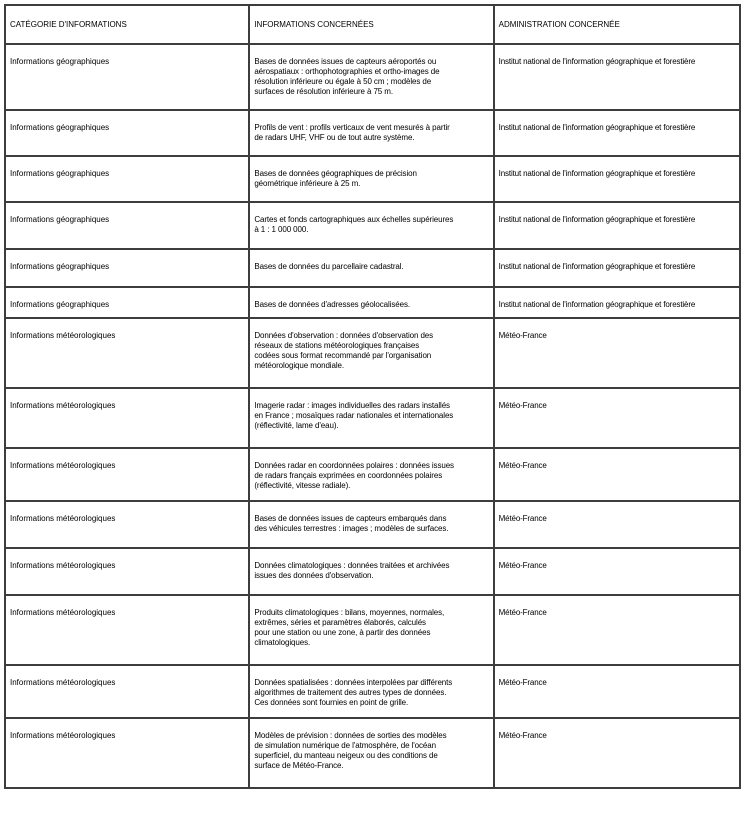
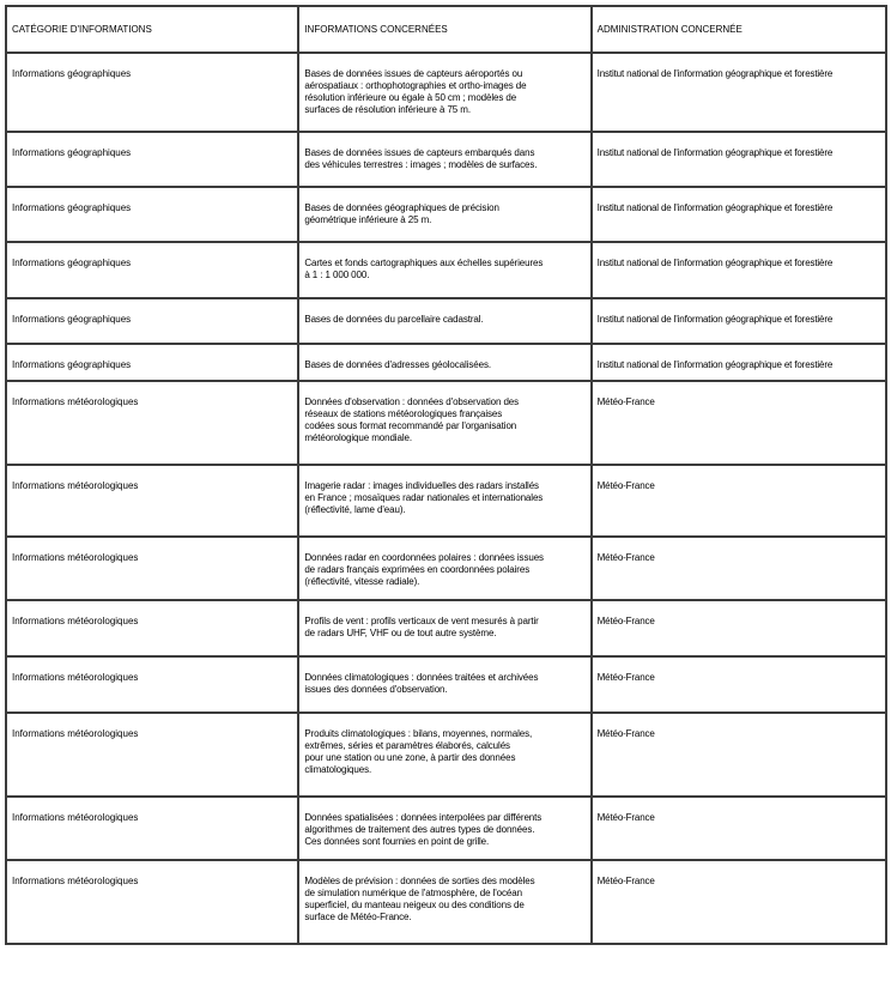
  CATÉGORIE D'INFORMATIONS	INFORMATIONS CONCERNÉES	ADMINISTRATION CONCERNÉE
  Informations géographiques	Bases de données issues de capteurs aéroportés ou aérospatiaux : orthophotographies et ortho-images de résolution inférieure ou égale à 50 cm ; modèles de surfaces de résolution inférieure à 75 m.	Institut national de l'information géographique et forestière
- Informations géographiques	Profils de vent : profils verticaux de vent mesurés à partir de radars UHF, VHF ou de tout autre système.	Institut national de l'information géographique et forestière
+ Informations géographiques	Bases de données issues de capteurs embarqués dans des véhicules terrestres : images ; modèles de surfaces.	Institut national de l'information géographique et forestière
  Informations géographiques	Bases de données géographiques de précision géométrique inférieure à 25 m.	Institut national de l'information géographique et forestière
  Informations géographiques	Cartes et fonds cartographiques aux échelles supérieures à 1 : 1 000 000.	Institut national de l'information géographique et forestière
  Informations géographiques	Bases de données du parcellaire cadastral.	Institut national de l'information géographique et forestière
  Informations géographiques	Bases de données d'adresses géolocalisées.	Institut national de l'information géographique et forestière
  Informations météorologiques	Données d'observation : données d'observation des réseaux de stations météorologiques françaises codées sous format recommandé par l'organisation météorologique mondiale.	Météo-France
  Informations météorologiques	Imagerie radar : images individuelles des radars installés en France ; mosaïques radar nationales et internationales (réflectivité, lame d'eau).	Météo-France
  Informations météorologiques	Données radar en coordonnées polaires : données issues de radars français exprimées en coordonnées polaires (réflectivité, vitesse radiale).	Météo-France
- Informations météorologiques	Bases de données issues de capteurs embarqués dans des véhicules terrestres : images ; modèles de surfaces.	Météo-France
+ Informations météorologiques	Profils de vent : profils verticaux de vent mesurés à partir de radars UHF, VHF ou de tout autre système.	Météo-France
  Informations météorologiques	Données climatologiques : données traitées et archivées issues des données d'observation.	Météo-France
  Informations météorologiques	Produits climatologiques : bilans, moyennes, normales, extrêmes, séries et paramètres élaborés, calculés pour une station ou une zone, à partir des données climatologiques.	Météo-France
  Informations météorologiques	Données spatialisées : données interpolées par différents algorithmes de traitement des autres types de données. Ces données sont fournies en point de grille.	Météo-France
  Informations météorologiques	Modèles de prévision : données de sorties des modèles de simulation numérique de l'atmosphère, de l'océan superficiel, du manteau neigeux ou des conditions de surface de Météo-France.	Météo-France
